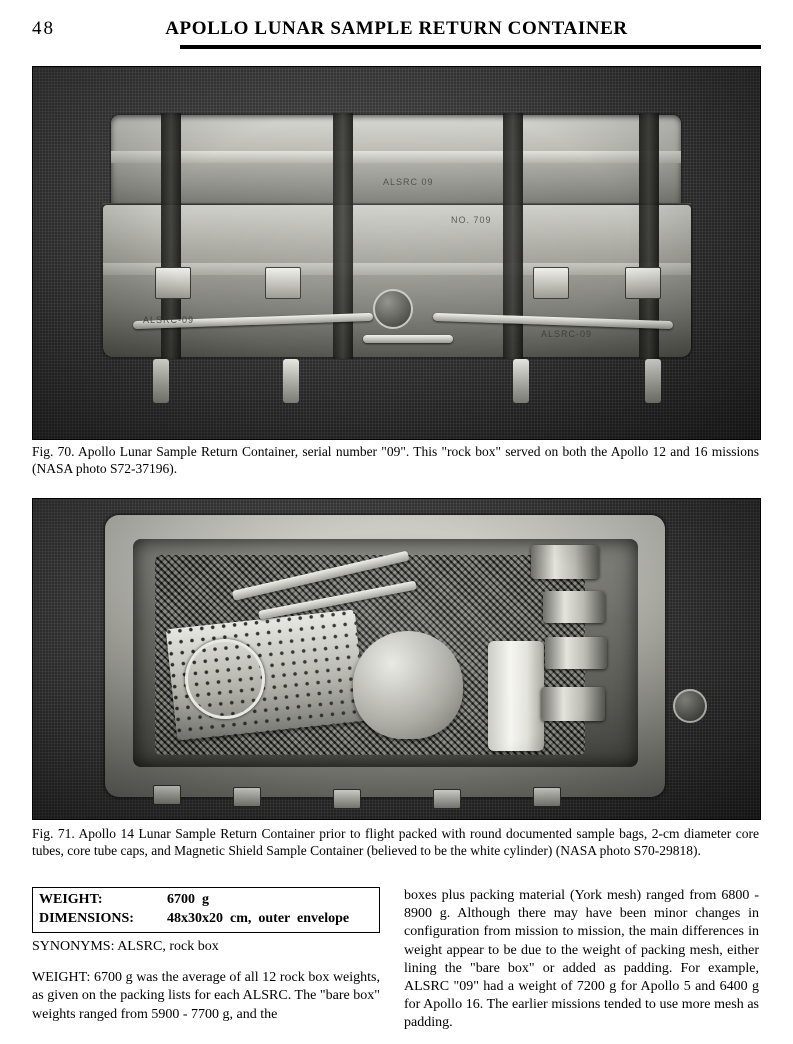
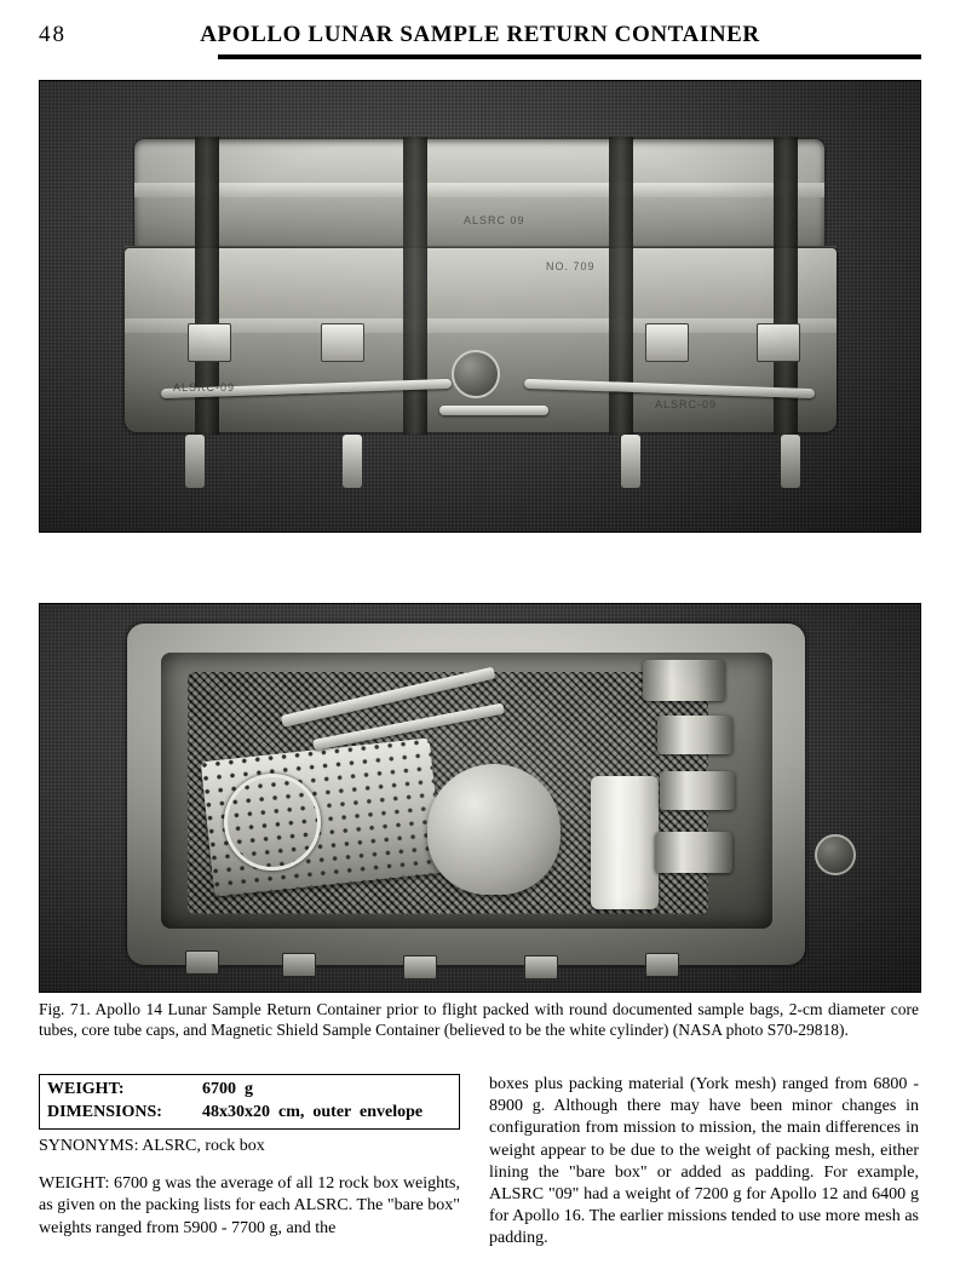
  48
  APOLLO LUNAR SAMPLE RETURN CONTAINER
- Fig. 70. Apollo Lunar Sample Return Container, serial number "09". This "rock box" served on both the Apollo 12 and 16 missions (NASA photo S72-37196).
  Fig. 71. Apollo 14 Lunar Sample Return Container prior to flight packed with round documented sample bags, 2-cm diameter core tubes, core tube caps, and Magnetic Shield Sample Container (believed to be the white cylinder) (NASA photo S70-29818).
  WEIGHT:
  6700 g
  DIMENSIONS:
  48x30x20 cm, outer envelope
  SYNONYMS: ALSRC, rock box
  WEIGHT: 6700 g was the average of all 12 rock box weights, as given on the packing lists for each ALSRC. The "bare box" weights ranged from 5900 - 7700 g, and the
- boxes plus packing material (York mesh) ranged from 6800 - 8900 g. Although there may have been minor changes in configuration from mission to mission, the main differences in weight appear to be due to the weight of packing mesh, either lining the "bare box" or added as padding. For example, ALSRC "09" had a weight of 7200 g for Apollo 5 and 6400 g for Apollo 16. The earlier missions tended to use more mesh as padding.
+ boxes plus packing material (York mesh) ranged from 6800 - 8900 g. Although there may have been minor changes in configuration from mission to mission, the main differences in weight appear to be due to the weight of packing mesh, either lining the "bare box" or added as padding. For example, ALSRC "09" had a weight of 7200 g for Apollo 12 and 6400 g for Apollo 16. The earlier missions tended to use more mesh as padding.
